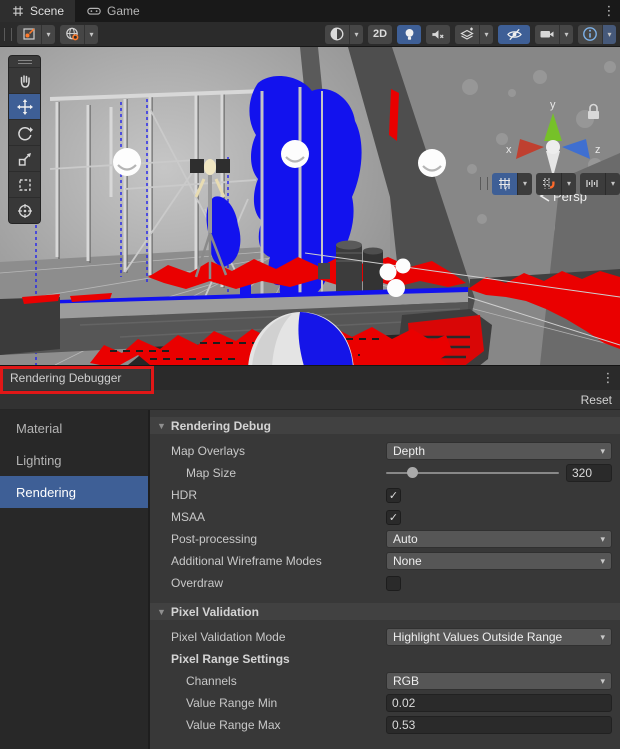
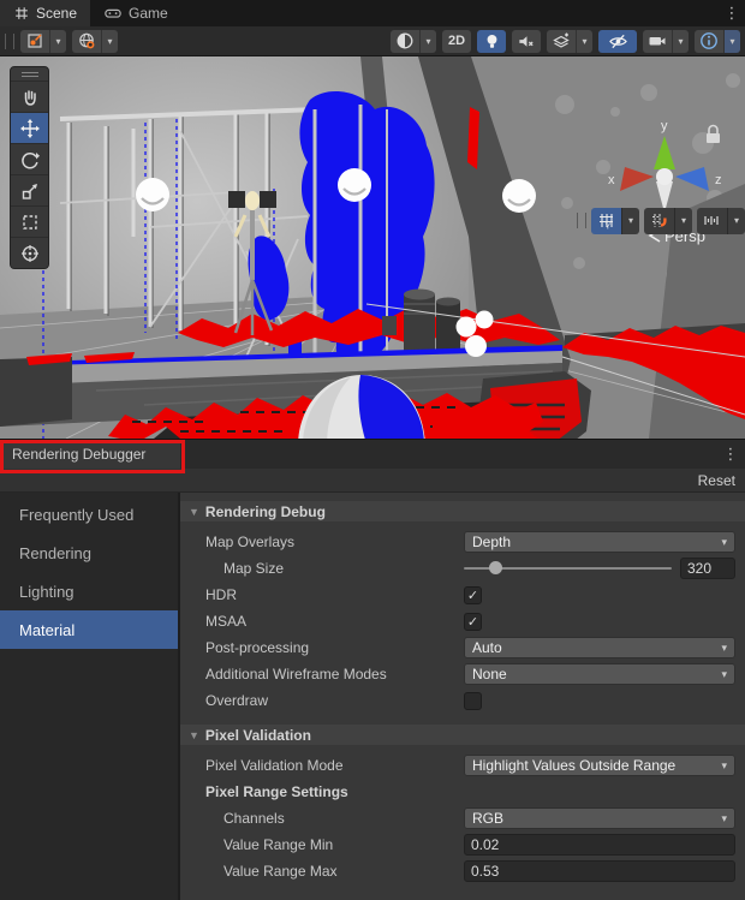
  Scene
  Game
  ⋮
  ▾
  ▾
  ▾
  2D
  ▾
  ▾
  ▾
  y
  x
  z
  Persp
  ▾
  ▾
  ▾
  Rendering Debugger
  ⋮
  Reset
+ Frequently Used
- Material
+ Rendering
  Lighting
- Rendering
+ Material
  ▼
  Rendering Debug
  Map Overlays
  Depth
  ▾
  Map Size
  320
  HDR
  ✓
  MSAA
  ✓
  Post-processing
  Auto
  ▾
  Additional Wireframe Modes
  None
  ▾
  Overdraw
  ▼
  Pixel Validation
  Pixel Validation Mode
  Highlight Values Outside Range
  ▾
  Pixel Range Settings
  Channels
  RGB
  ▾
  Value Range Min
  0.02
  Value Range Max
  0.53
